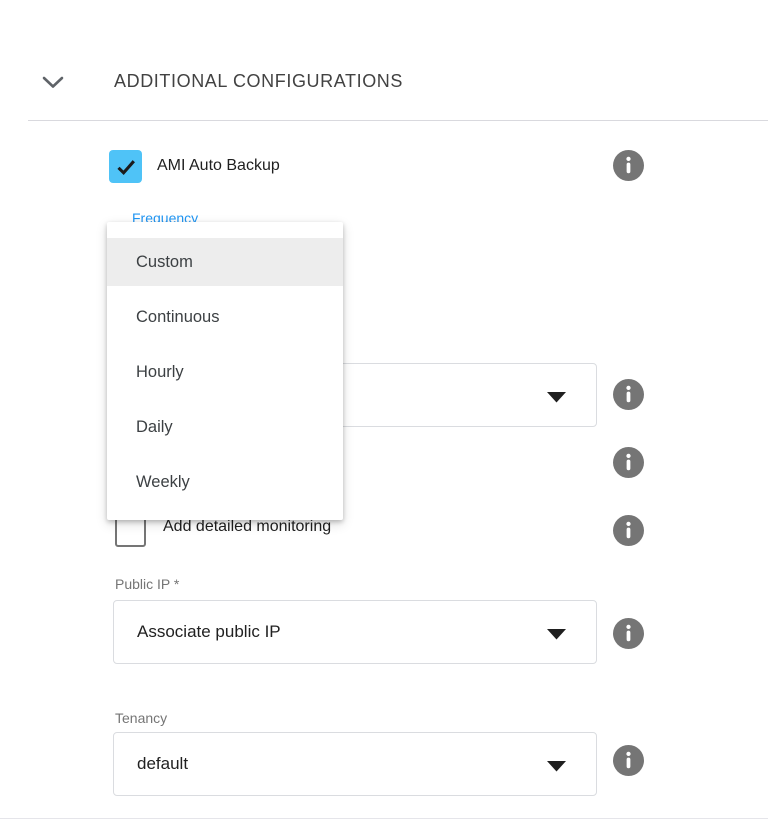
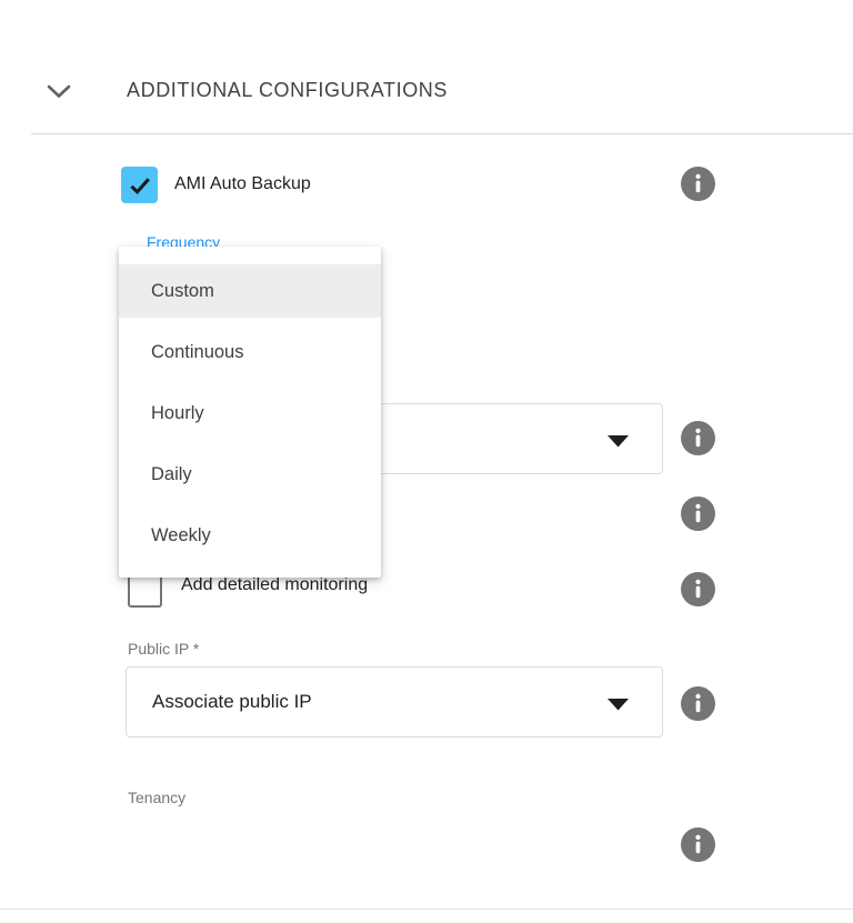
  ADDITIONAL CONFIGURATIONS
  AMI Auto Backup
  Frequency
  Add detailed monitoring
  Public IP *
  Associate public IP
  Tenancy
- default
  Custom
  Continuous
  Hourly
  Daily
  Weekly
